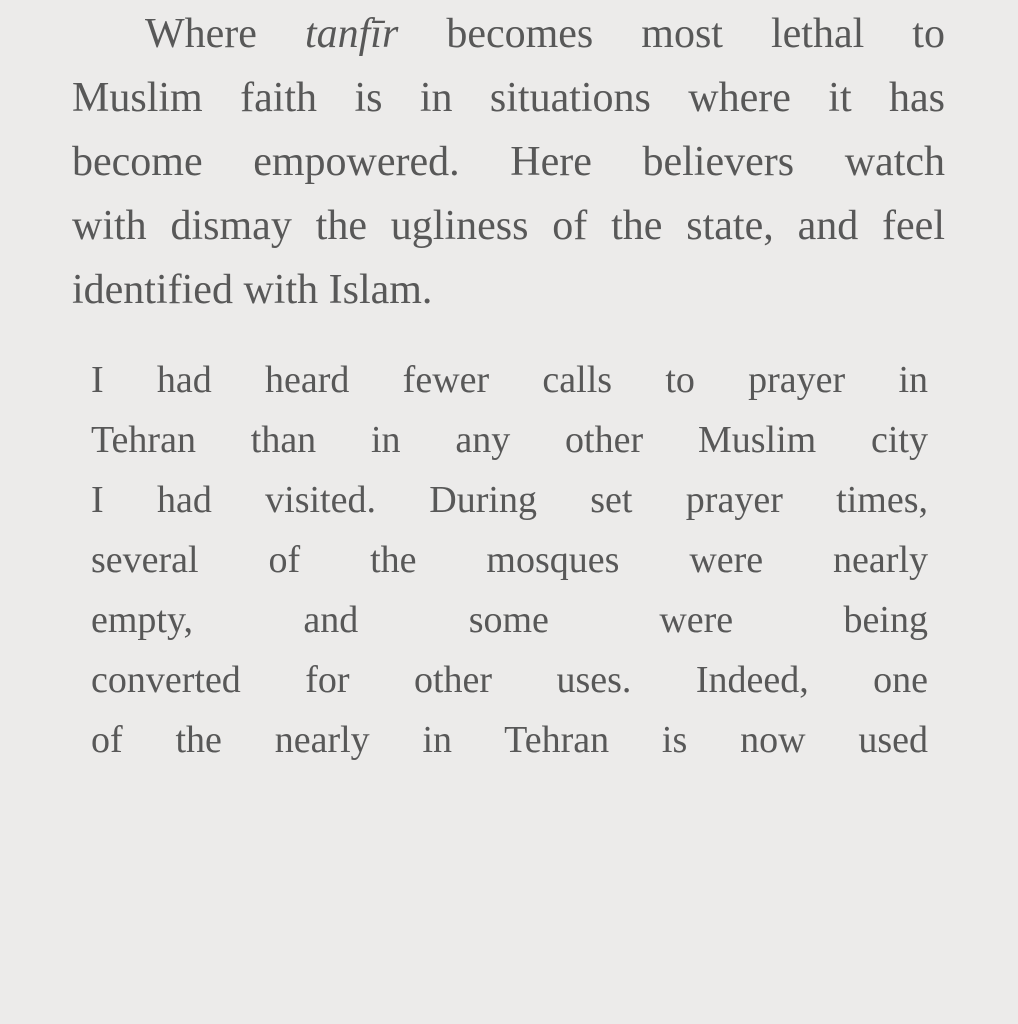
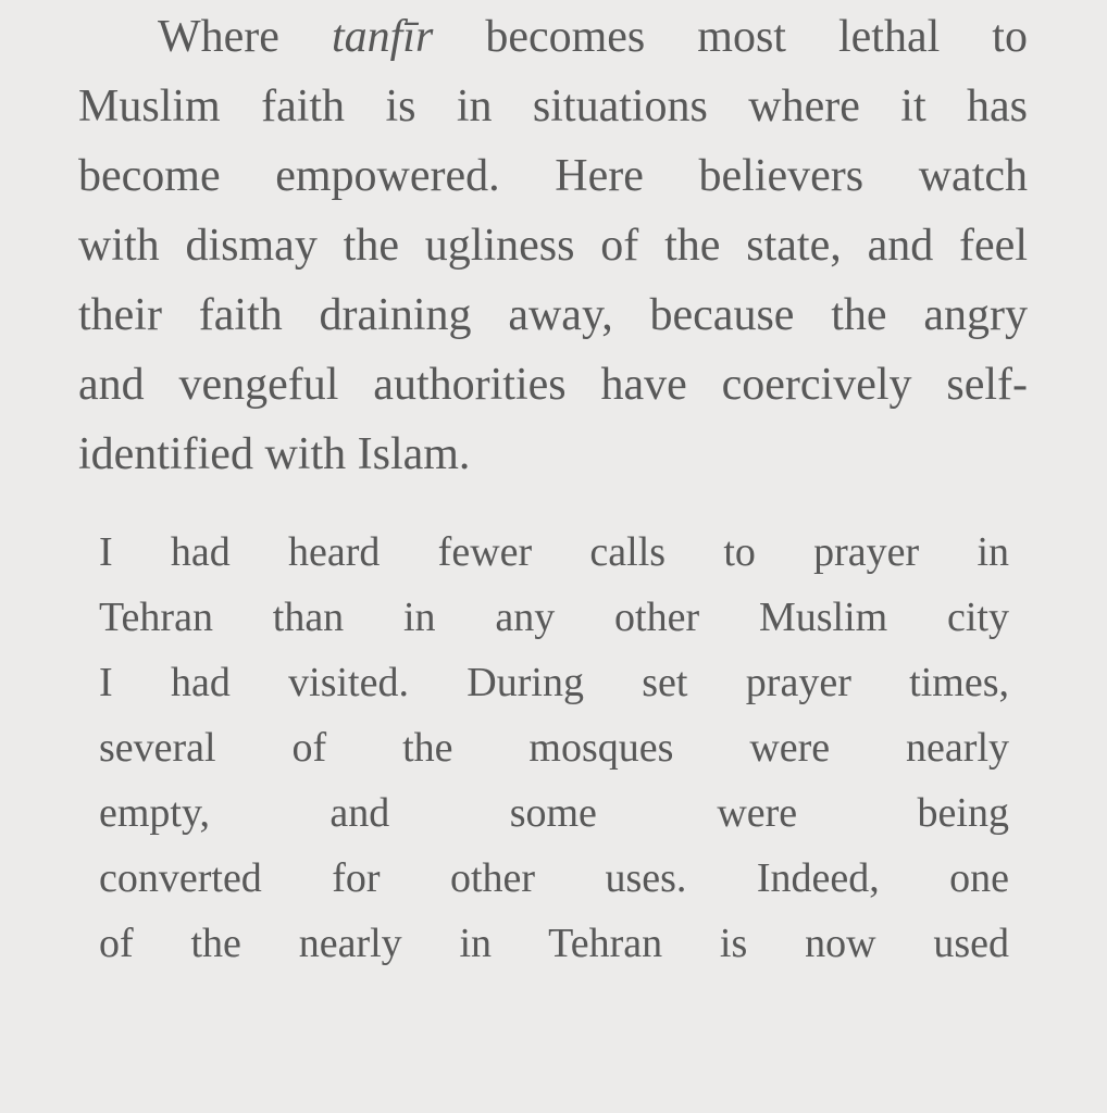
  Where tanfīr becomes most lethal to
  Muslim faith is in situations where it has
  become empowered. Here believers watch
  with dismay the ugliness of the state, and feel
+ their faith draining away, because the angry
+ and vengeful authorities have coercively self-
  identified with Islam.
  I had heard fewer calls to prayer in
  Tehran than in any other Muslim city
  I had visited. During set prayer times,
  several of the mosques were nearly
  empty, and some were being
  converted for other uses. Indeed, one
  of the nearly in Tehran is now used
